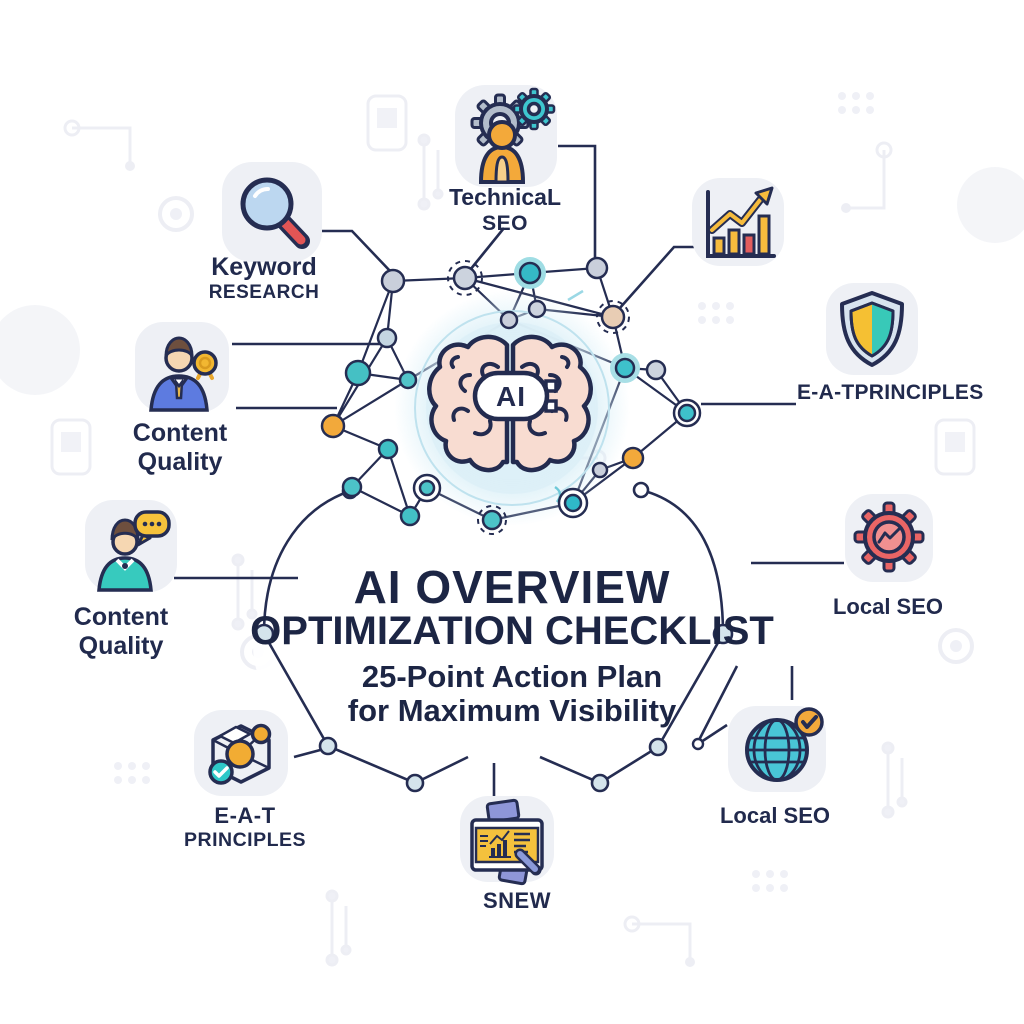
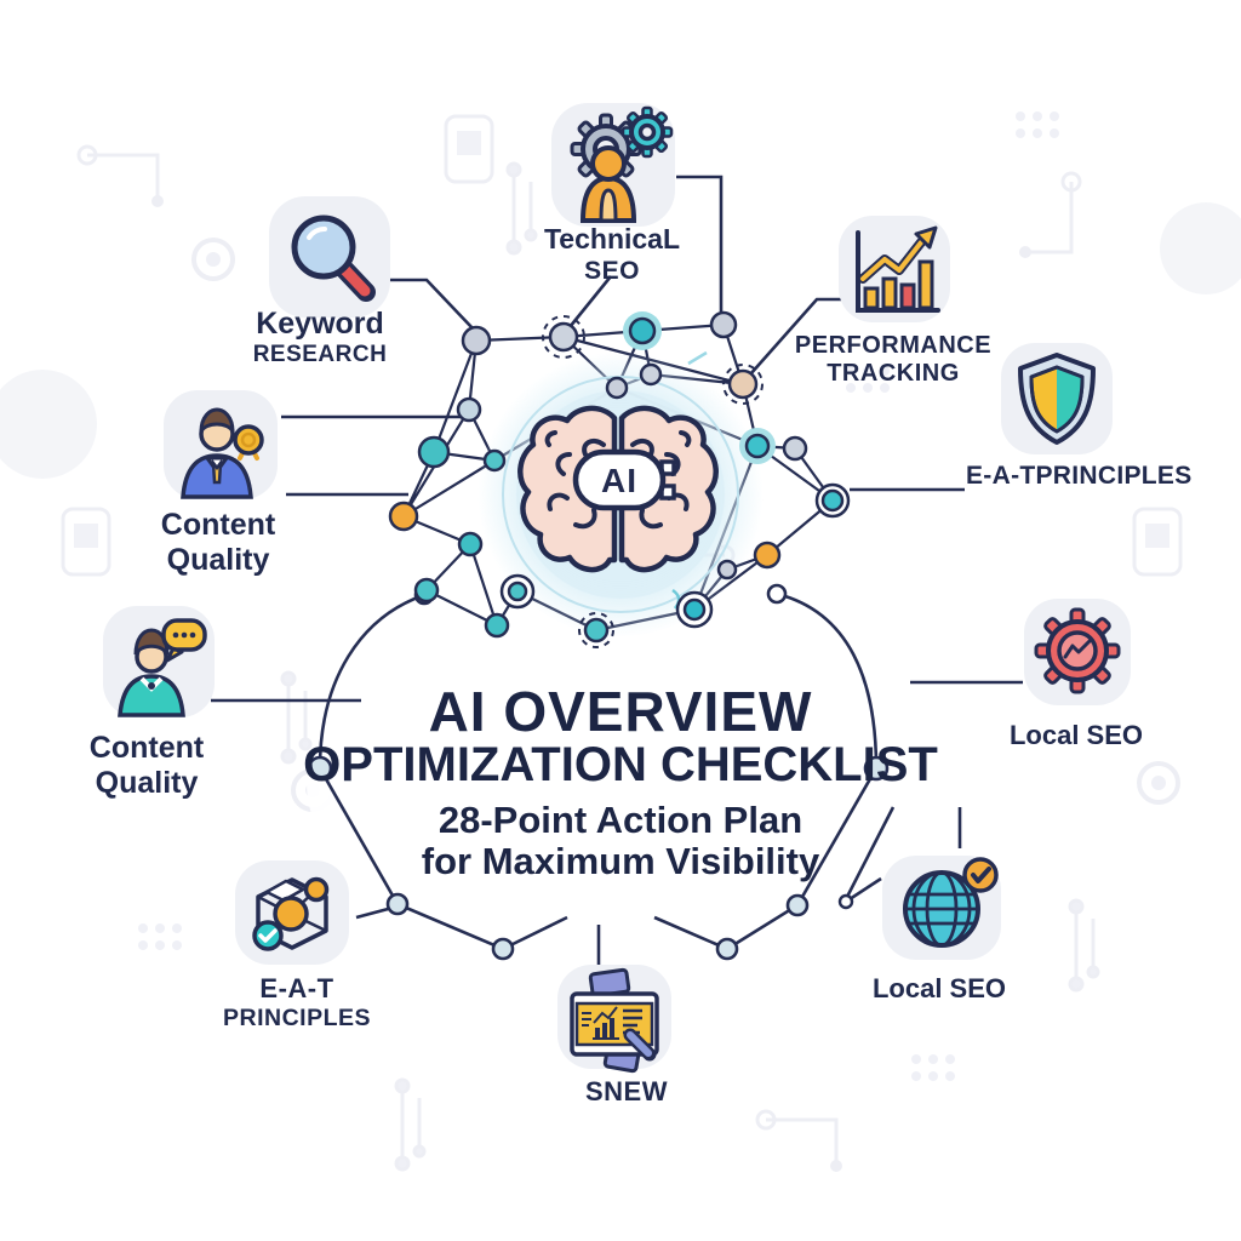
  AI OVERVIEW
  OPTIMIZATION CHECKLIST
- 25-Point Action Plan
+ 28-Point Action Plan
  for Maximum Visibility
  AI
  TechnicaL
  SEO
  Keyword
  RESEARCH
+ PERFORMANCE
+ TRACKING
  E-A-TPRINCIPLES
  Content
  Quality
  Content
  Quality
  Local SEO
  E-A-T
  PRINCIPLES
  Local SEO
  SNEW
